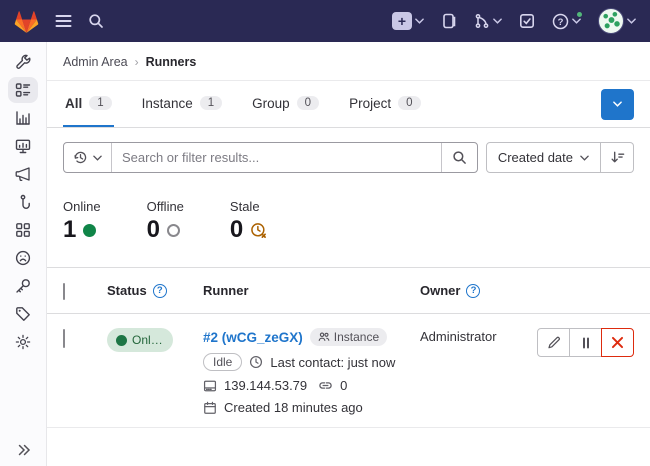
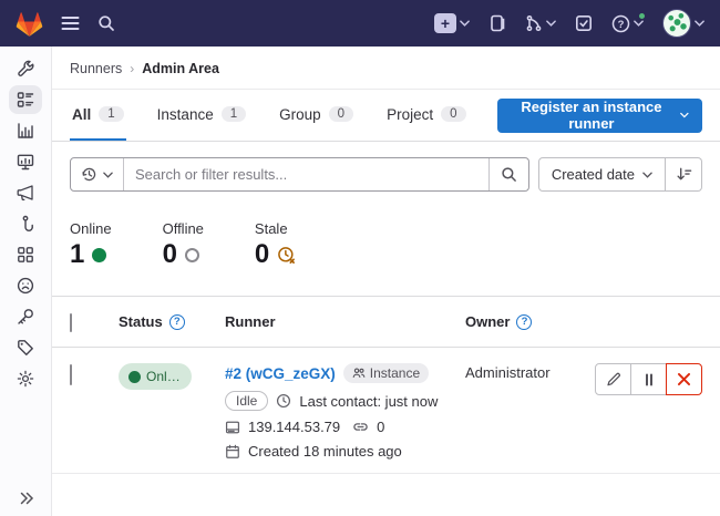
  +
  ?
- Admin Area
+ Runners
  ›
- Runners
+ Admin Area
  All
  1
  Instance
  1
  Group
  0
  Project
  0
+ Register an instance runner
  Search or filter results...
  Created date
  Online
  1
  Offline
  0
  Stale
  0
  Status
  ?
  Runner
  Owner
  ?
  Online
  #2 (wCG_zeGX)
  Instance
  Idle
  Last contact: just now
  139.144.53.79
  0
  Created 18 minutes ago
  Administrator
